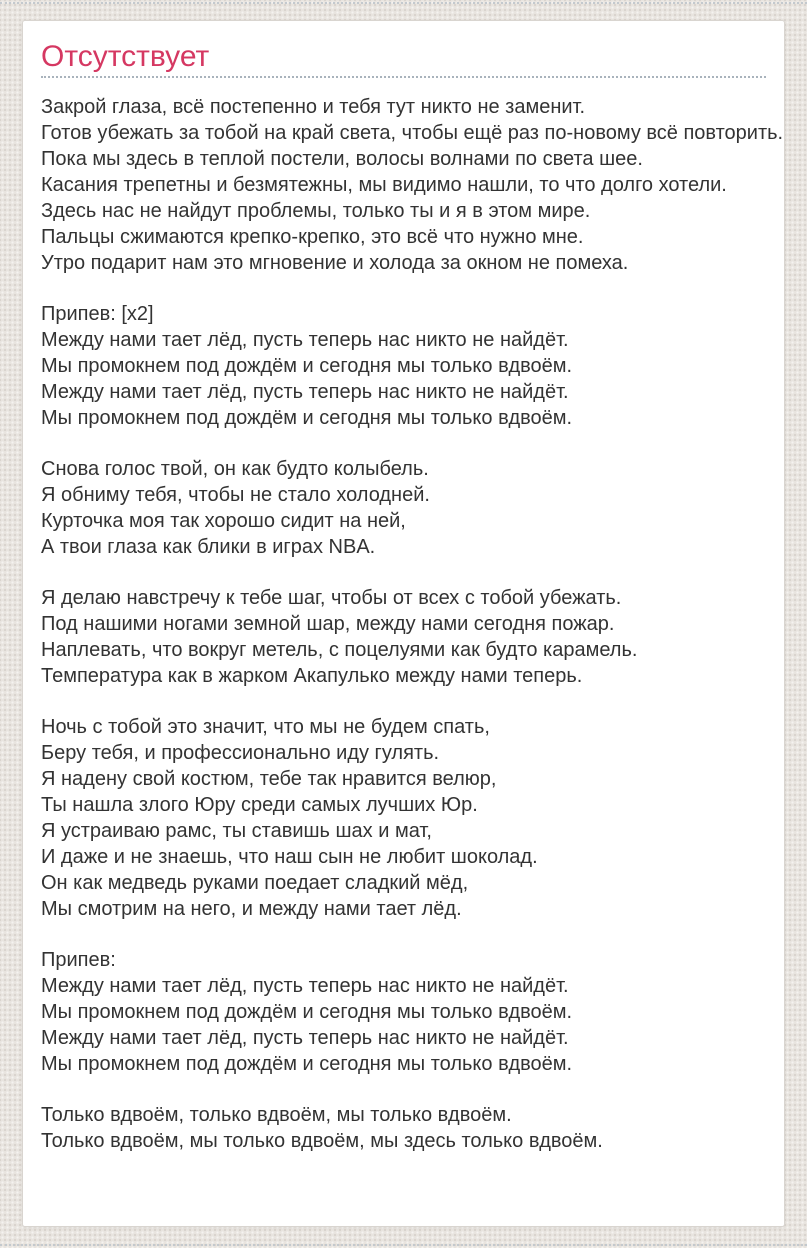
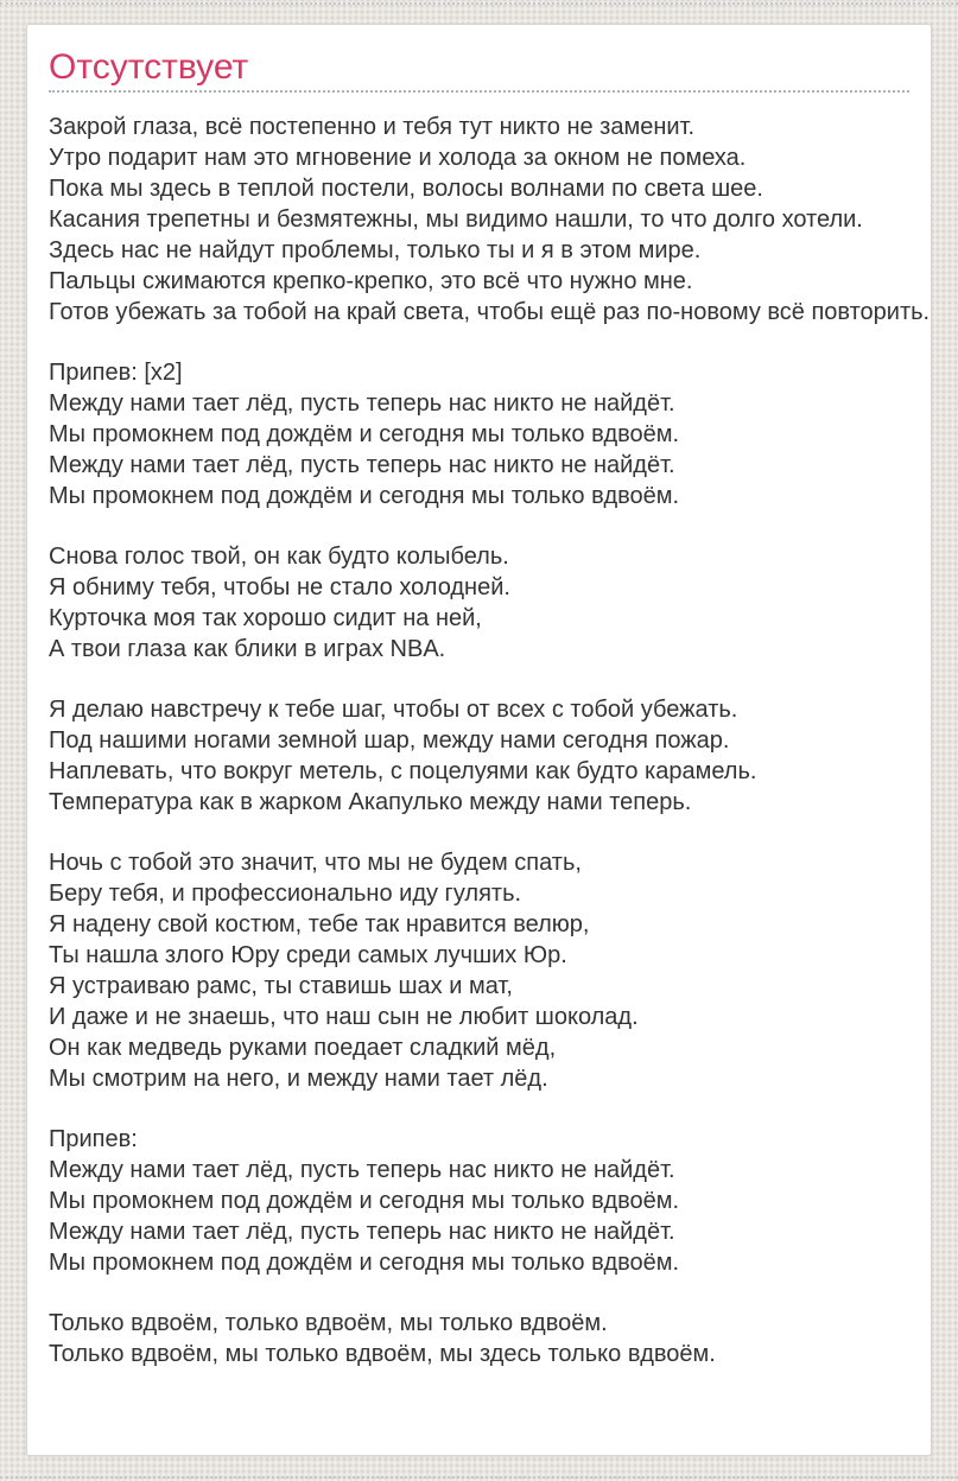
  Отсутствует
  Закрой глаза, всё постепенно и тебя тут никто не заменит.
- Готов убежать за тобой на край света, чтобы ещё раз по-новому всё повторить.
+ Утро подарит нам это мгновение и холода за окном не помеха.
  Пока мы здесь в теплой постели, волосы волнами по света шее.
  Касания трепетны и безмятежны, мы видимо нашли, то что долго хотели.
  Здесь нас не найдут проблемы, только ты и я в этом мире.
  Пальцы сжимаются крепко-крепко, это всё что нужно мне.
- Утро подарит нам это мгновение и холода за окном не помеха.
+ Готов убежать за тобой на край света, чтобы ещё раз по-новому всё повторить.
  Припев: [x2]
  Между нами тает лёд, пусть теперь нас никто не найдёт.
  Мы промокнем под дождём и сегодня мы только вдвоём.
  Между нами тает лёд, пусть теперь нас никто не найдёт.
  Мы промокнем под дождём и сегодня мы только вдвоём.
  Снова голос твой, он как будто колыбель.
  Я обниму тебя, чтобы не стало холодней.
  Курточка моя так хорошо сидит на ней,
  А твои глаза как блики в играх NBA.
  Я делаю навстречу к тебе шаг, чтобы от всех с тобой убежать.
  Под нашими ногами земной шар, между нами сегодня пожар.
  Наплевать, что вокруг метель, с поцелуями как будто карамель.
  Температура как в жарком Акапулько между нами теперь.
  Ночь с тобой это значит, что мы не будем спать,
  Беру тебя, и профессионально иду гулять.
  Я надену свой костюм, тебе так нравится велюр,
  Ты нашла злого Юру среди самых лучших Юр.
  Я устраиваю рамс, ты ставишь шах и мат,
  И даже и не знаешь, что наш сын не любит шоколад.
  Он как медведь руками поедает сладкий мёд,
  Мы смотрим на него, и между нами тает лёд.
  Припев:
  Между нами тает лёд, пусть теперь нас никто не найдёт.
  Мы промокнем под дождём и сегодня мы только вдвоём.
  Между нами тает лёд, пусть теперь нас никто не найдёт.
  Мы промокнем под дождём и сегодня мы только вдвоём.
  Только вдвоём, только вдвоём, мы только вдвоём.
  Только вдвоём, мы только вдвоём, мы здесь только вдвоём.
